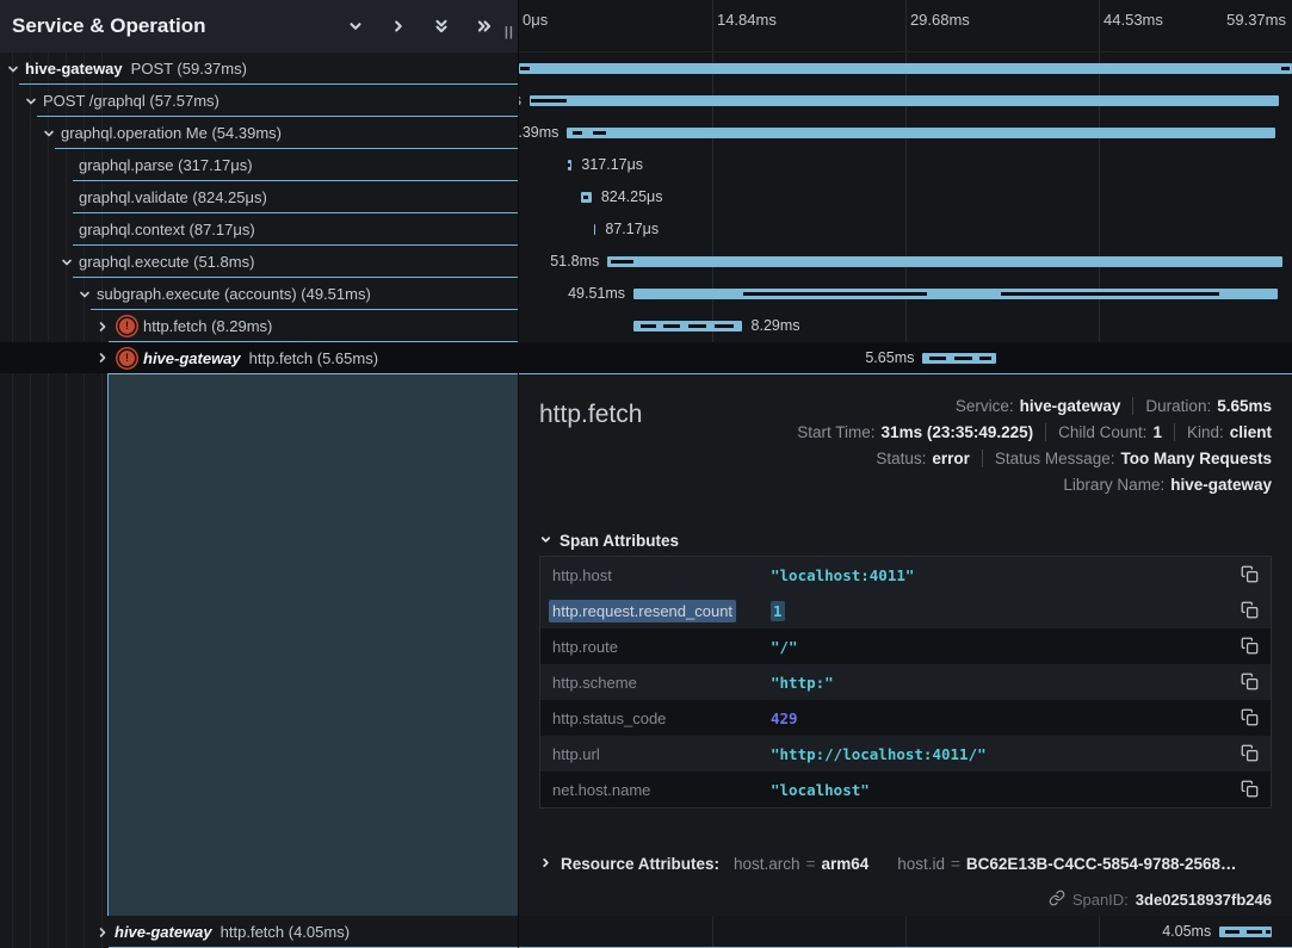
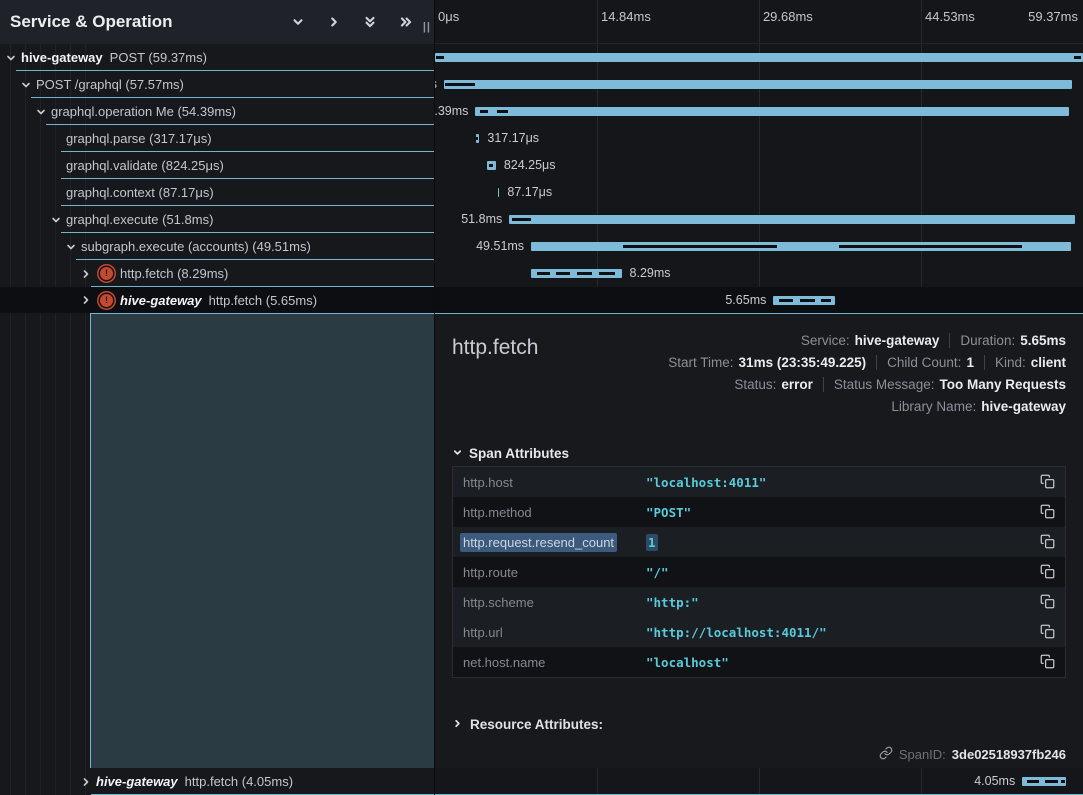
  0μs
  14.84ms
  29.68ms
  44.53ms
  59.37ms
  .39ms
  317.17μs
  824.25μs
  87.17μs
  51.8ms
  49.51ms
  8.29ms
  5.65ms
  4.05ms
  http.fetch
  Service:
  hive-gateway
  Duration:
  5.65ms
  Start Time:
  31ms (23:35:49.225)
  Child Count:
  1
  Kind:
  client
  Status:
  error
  Status Message:
  Too Many Requests
  Library Name:
  hive-gateway
  Span Attributes
  http.host
  "localhost:4011"
+ http.method
+ "POST"
  http.request.resend_count
  1
  http.route
  "/"
  http.scheme
  "http:"
- http.status_code
- 429
  http.url
  "http://localhost:4011/"
  net.host.name
  "localhost"
  Resource Attributes:
- host.arch = arm64 host.id = BC62E13B-C4CC-5854-9788-2568…
  SpanID:
  3de02518937fb246
  hive-gateway
  POST (59.37ms)
  POST /graphql (57.57ms)
  graphql.operation Me (54.39ms)
  graphql.parse (317.17μs)
  graphql.validate (824.25μs)
  graphql.context (87.17μs)
  graphql.execute (51.8ms)
  subgraph.execute (accounts) (49.51ms)
  !
  http.fetch (8.29ms)
  !
  hive-gateway
  http.fetch (5.65ms)
  hive-gateway
  http.fetch (4.05ms)
  Service & Operation
  ||
